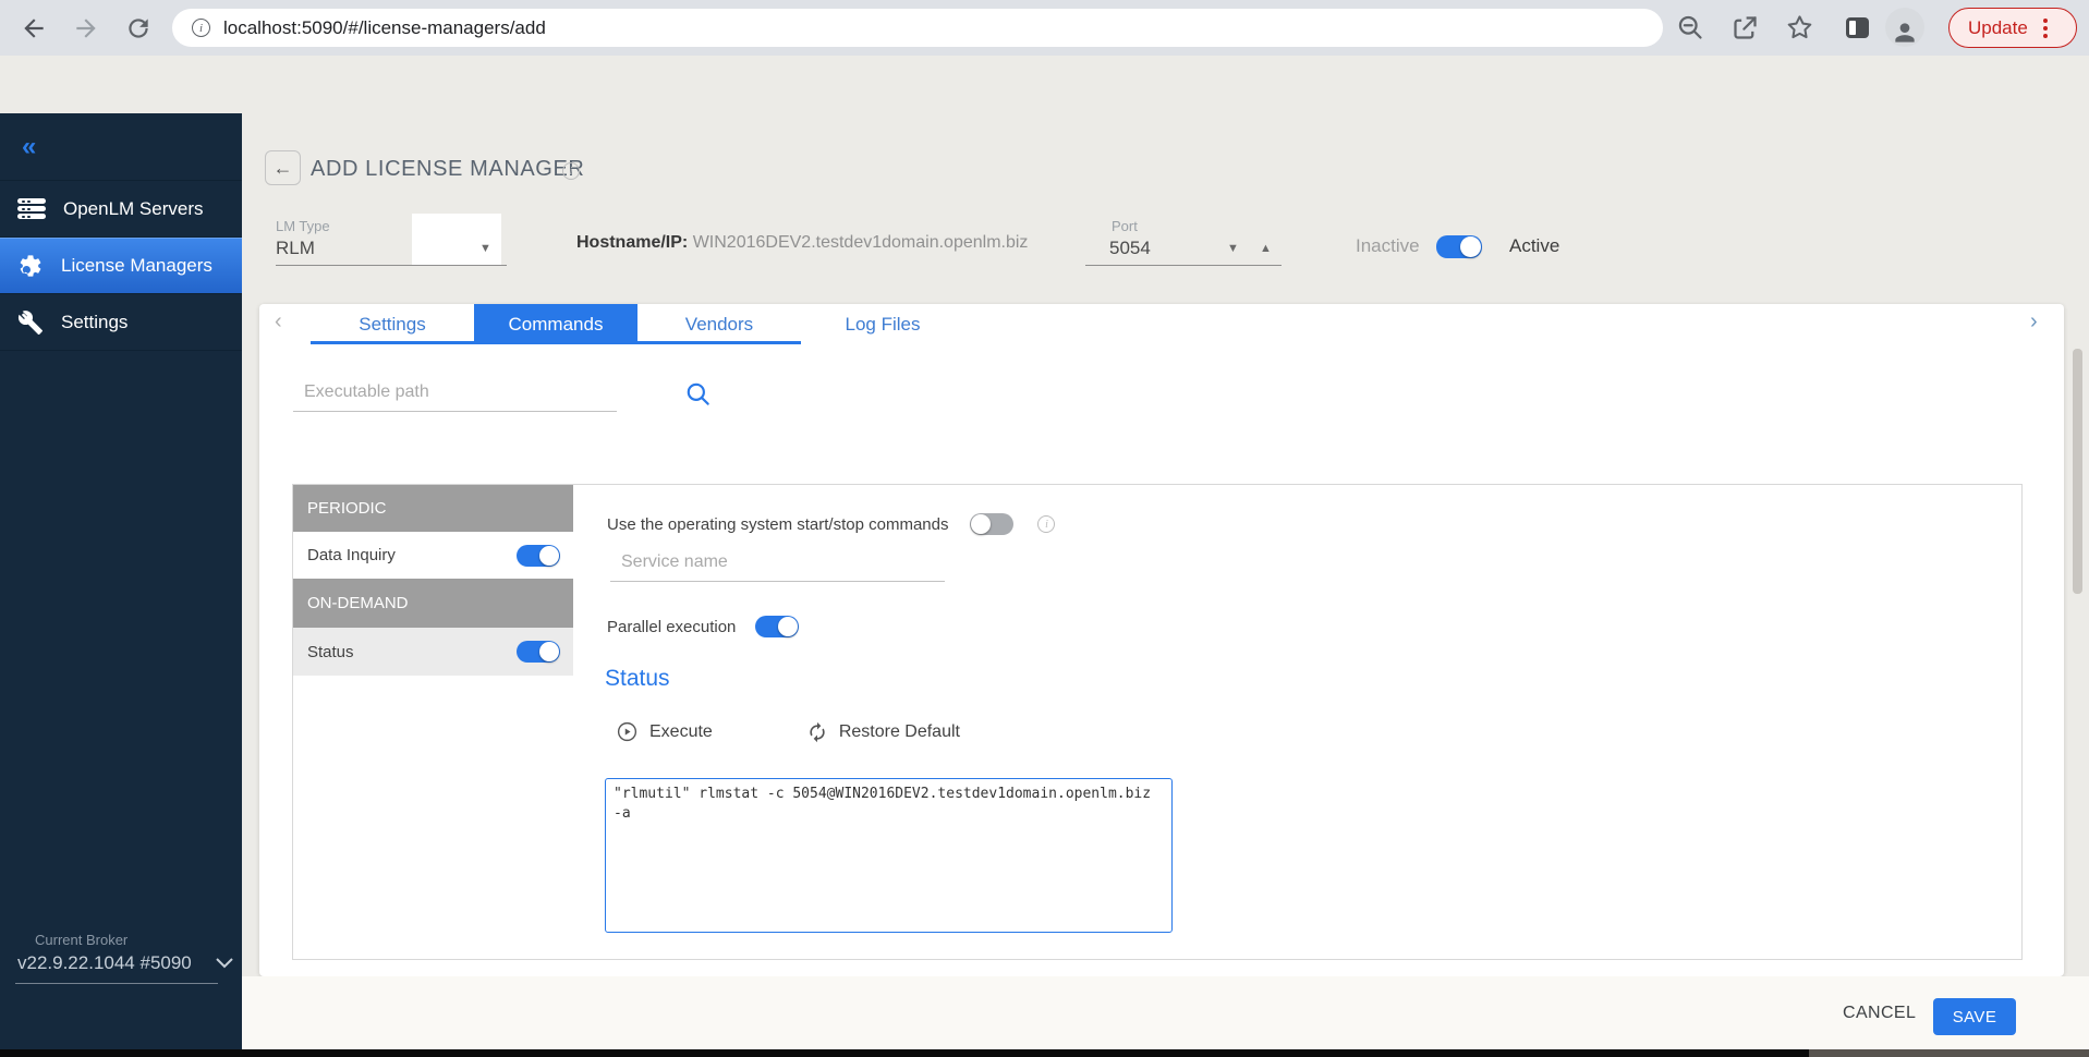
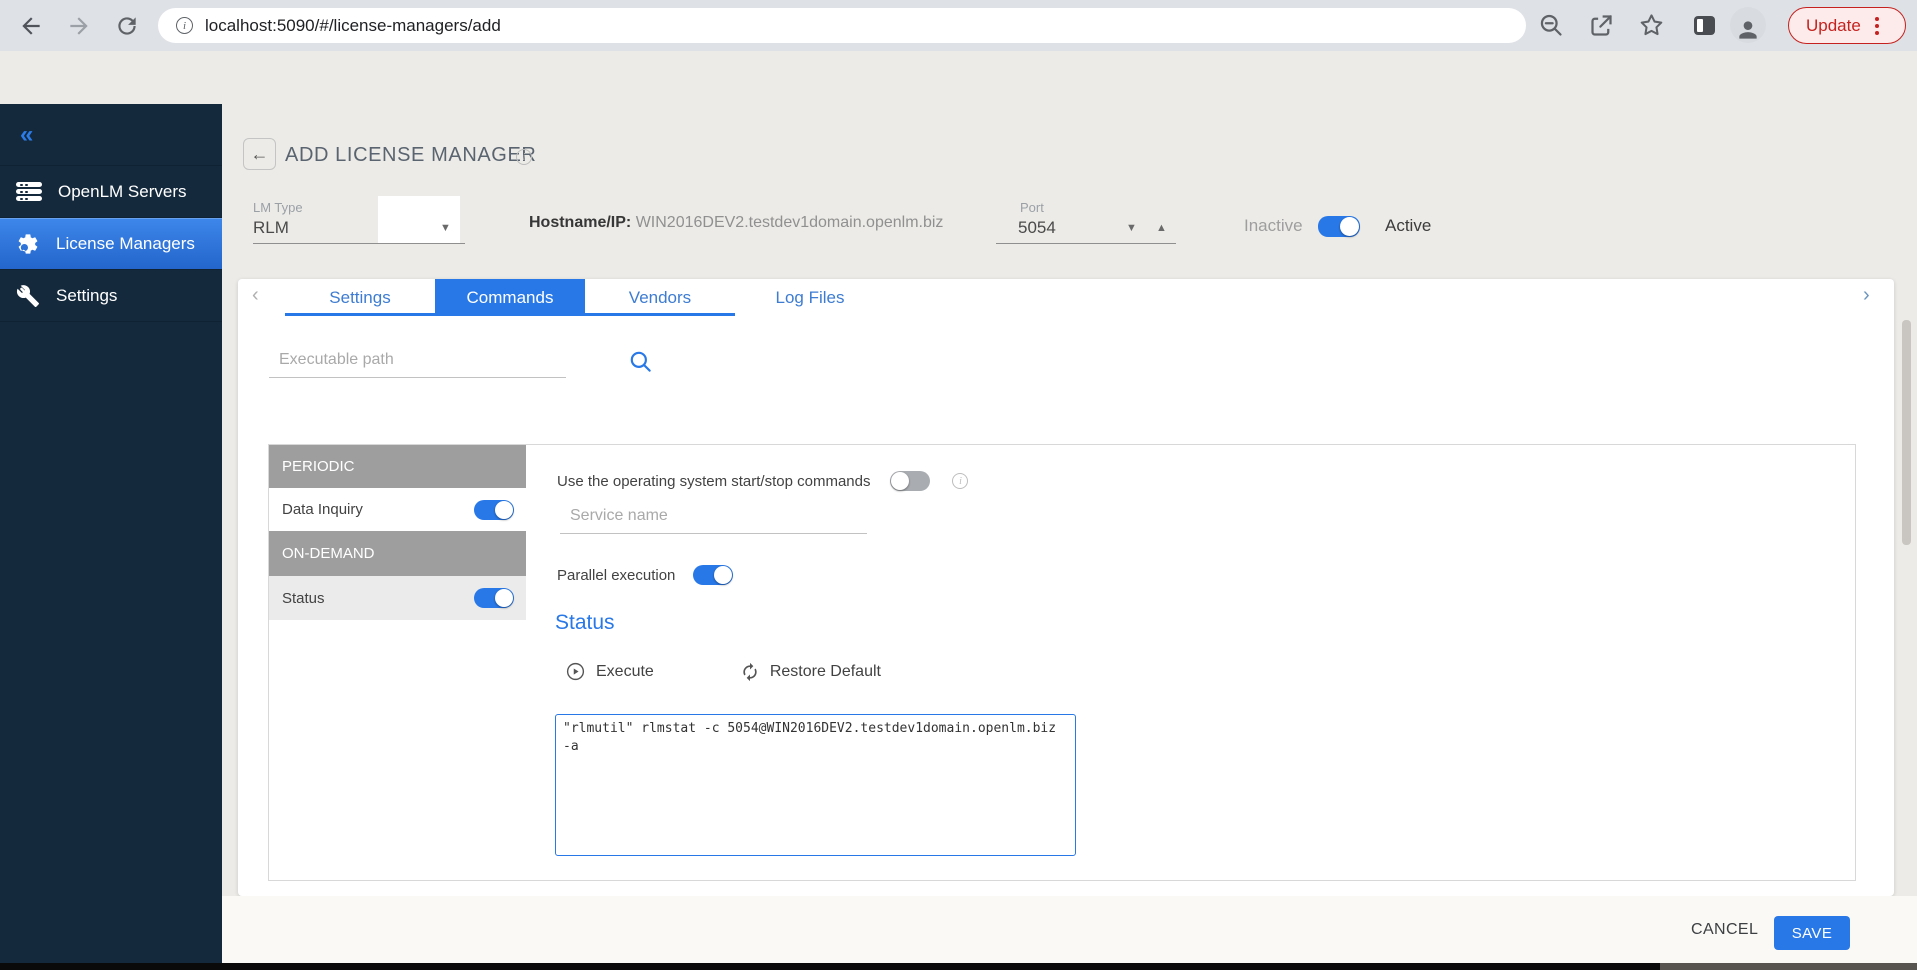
  i
  localhost:5090/#/license-managers/add
  Update
  «
  OpenLM Servers
  License Managers
  Settings
- Current Broker
- v22.9.22.1044 #5090
  ←
  ADD LICENSE MANAGER
  i
  LM Type
  RLM
  ▼
  Hostname/IP: WIN2016DEV2.testdev1domain.openlm.biz
  Port
  5054
  ▼
  ▲
  Inactive
  Active
  ‹
  Settings
  Commands
  Vendors
  Log Files
  ›
  Executable path
  PERIODIC
  Data Inquiry
  ON-DEMAND
  Status
  Use the operating system start/stop commands
  i
  Service name
  Parallel execution
  Status
  Execute
  Restore Default
  "rlmutil" rlmstat -c 5054@WIN2016DEV2.testdev1domain.openlm.biz
  -a
  CANCEL
  SAVE
